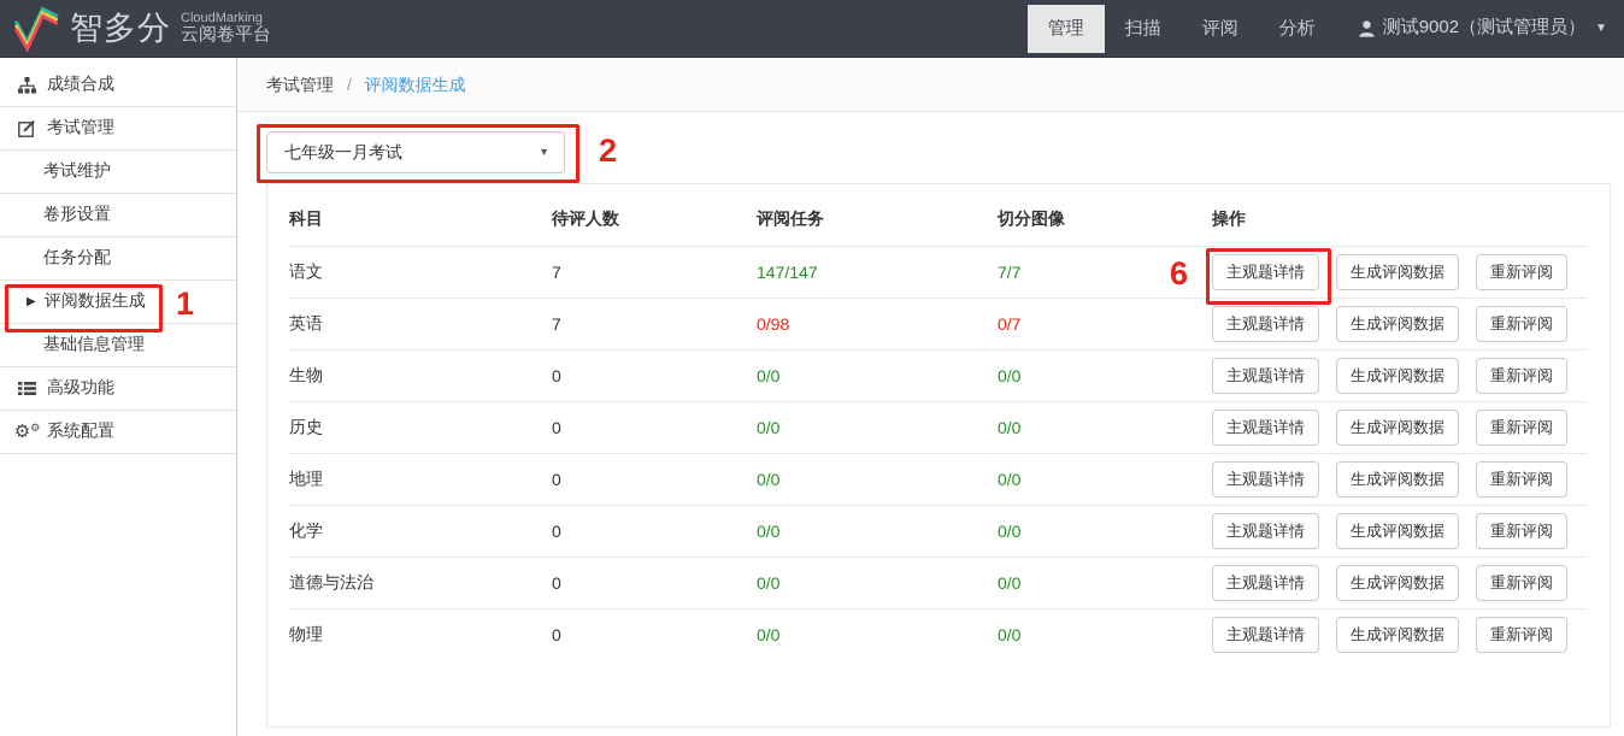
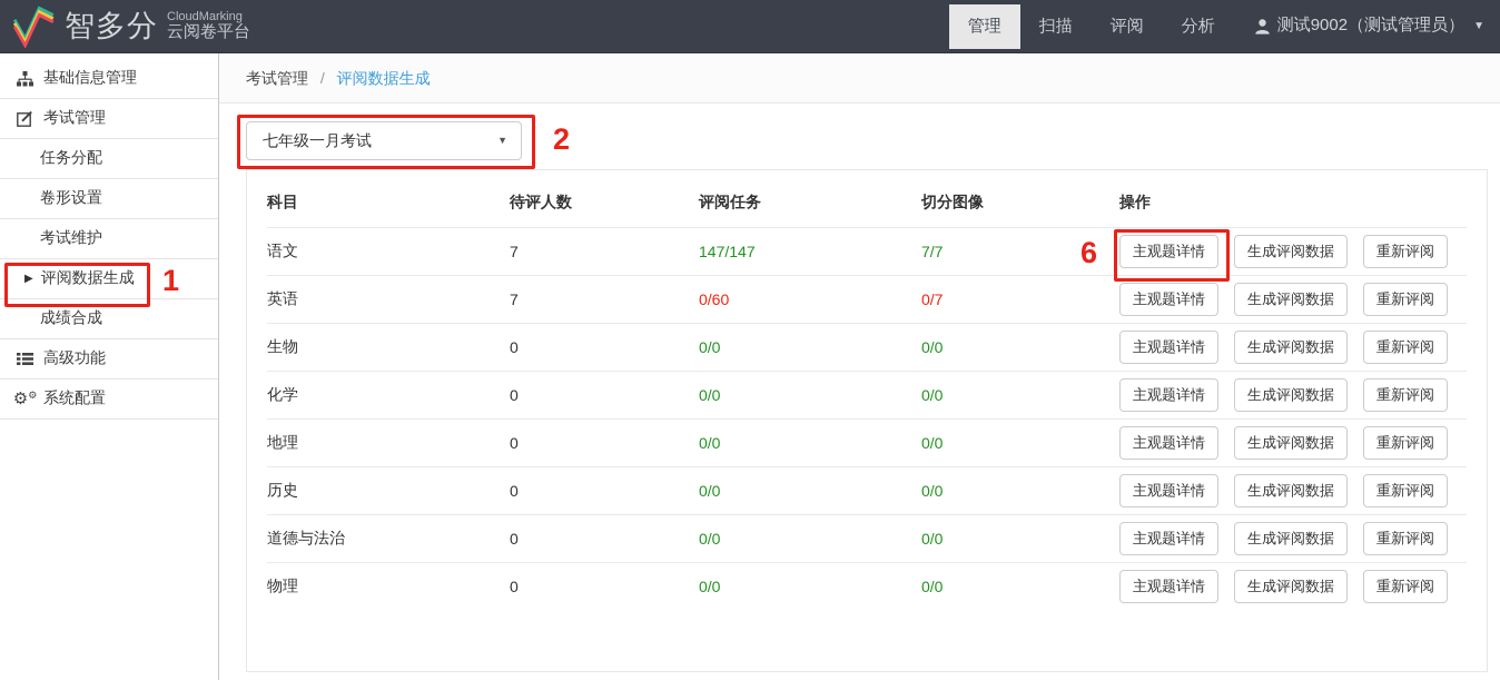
  智多分
  CloudMarking
  云阅卷平台
  管理
  扫描
  评阅
  分析
  测试9002（测试管理员）
  ▼
- 成绩合成
+ 基础信息管理
  考试管理
- 考试维护
+ 任务分配
  卷形设置
- 任务分配
+ 考试维护
  ▶
  评阅数据生成
- 基础信息管理
+ 成绩合成
  高级功能
  ⚙
  ⚙
  系统配置
  考试管理 / 评阅数据生成
  七年级一月考试
  ▼
  科目	待评人数	评阅任务	切分图像	操作
  语文	7	147/147	7/7	主观题详情 生成评阅数据 重新评阅
- 英语	7	0/98	0/7	主观题详情 生成评阅数据 重新评阅
+ 英语	7	0/60	0/7	主观题详情 生成评阅数据 重新评阅
  生物	0	0/0	0/0	主观题详情 生成评阅数据 重新评阅
- 历史	0	0/0	0/0	主观题详情 生成评阅数据 重新评阅
+ 化学	0	0/0	0/0	主观题详情 生成评阅数据 重新评阅
  地理	0	0/0	0/0	主观题详情 生成评阅数据 重新评阅
- 化学	0	0/0	0/0	主观题详情 生成评阅数据 重新评阅
+ 历史	0	0/0	0/0	主观题详情 生成评阅数据 重新评阅
  道德与法治	0	0/0	0/0	主观题详情 生成评阅数据 重新评阅
  物理	0	0/0	0/0	主观题详情 生成评阅数据 重新评阅
  1
  2
  6
